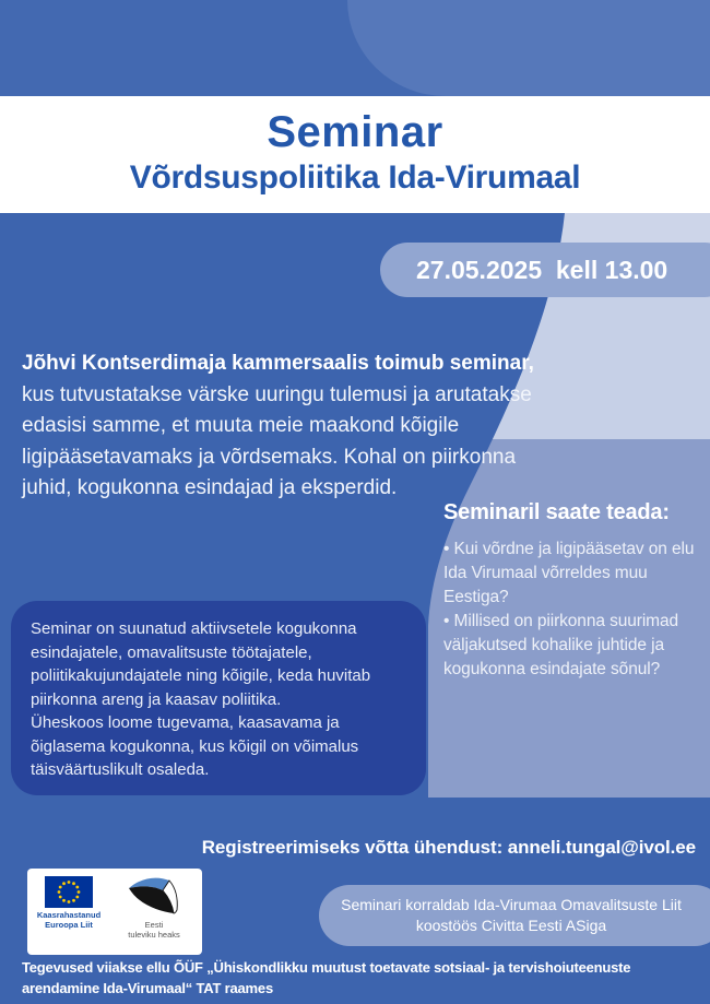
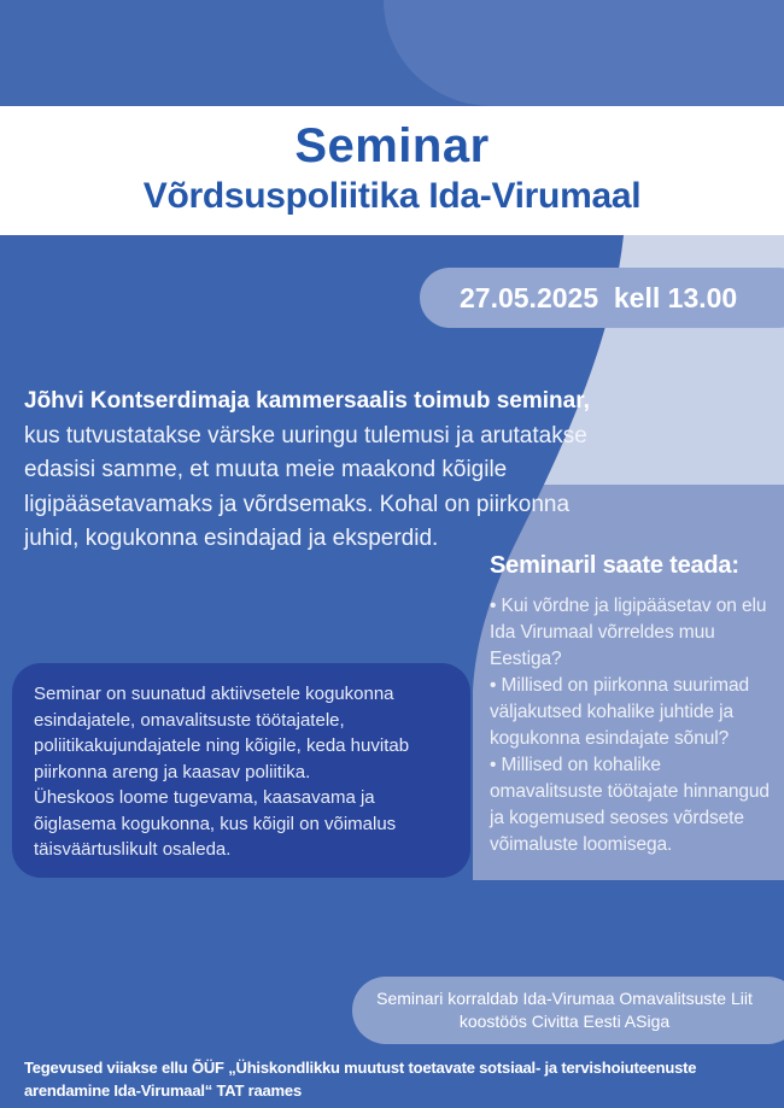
  Seminar
  Võrdsuspoliitika Ida-Virumaal
  27.05.2025 kell 13.00
  Jõhvi Kontserdimaja kammersaalis toimub seminar, kus tutvustatakse värske uuringu tulemusi ja arutatakse edasisi samme, et muuta meie maakond kõigile ligipääsetavamaks ja võrdsemaks. Kohal on piirkonna juhid, kogukonna esindajad ja eksperdid.
  Seminaril saate teada:
  • Kui võrdne ja ligipääsetav on elu Ida Virumaal võrreldes muu Eestiga?
  • Millised on piirkonna suurimad väljakutsed kohalike juhtide ja kogukonna esindajate sõnul?
+ • Millised on kohalike omavalitsuste töötajate hinnangud ja kogemused seoses võrdsete võimaluste loomisega.
  Seminar on suunatud aktiivsetele kogukonna esindajatele, omavalitsuste töötajatele, poliitikakujundajatele ning kõigile, keda huvitab piirkonna areng ja kaasav poliitika.
  Üheskoos loome tugevama, kaasavama ja õiglasema kogukonna, kus kõigil on võimalus täisväärtuslikult osaleda.
- Registreerimiseks võtta ühendust: anneli.tungal@ivol.ee
- Kaasrahastanud
- Euroopa Liit
- Eesti
- tuleviku heaks
  Seminari korraldab Ida-Virumaa Omavalitsuste Liit koostöös Civitta Eesti ASiga
  Tegevused viiakse ellu ÕÜF „Ühiskondlikku muutust toetavate sotsiaal- ja tervishoiuteenuste arendamine Ida-Virumaal“ TAT raames
